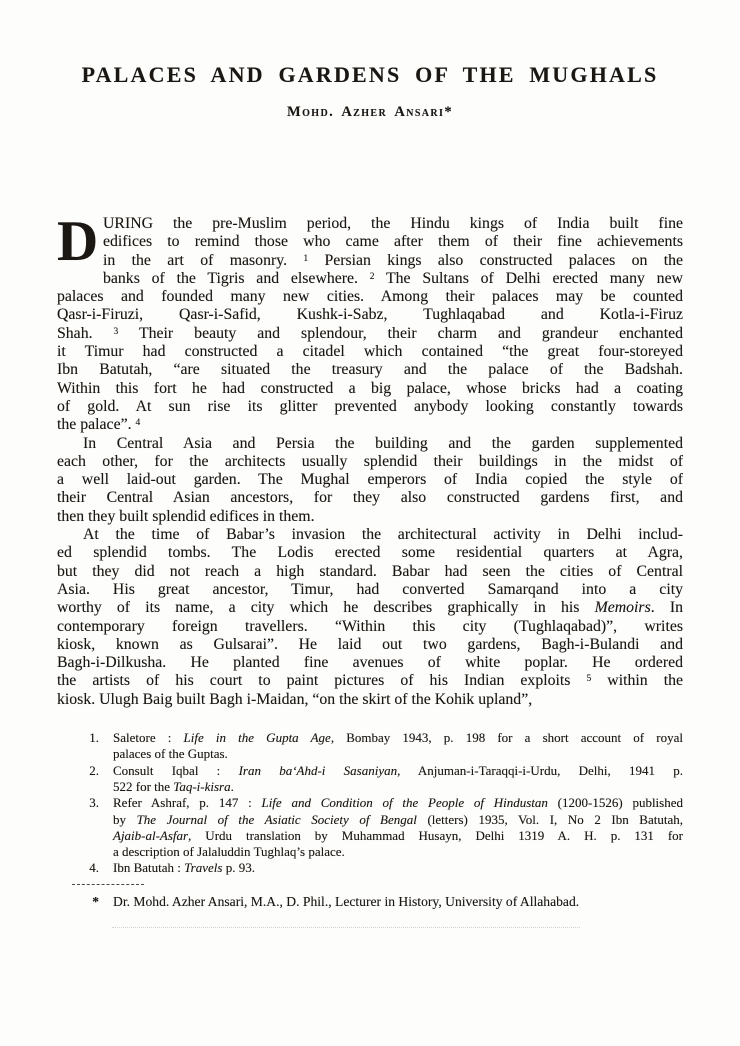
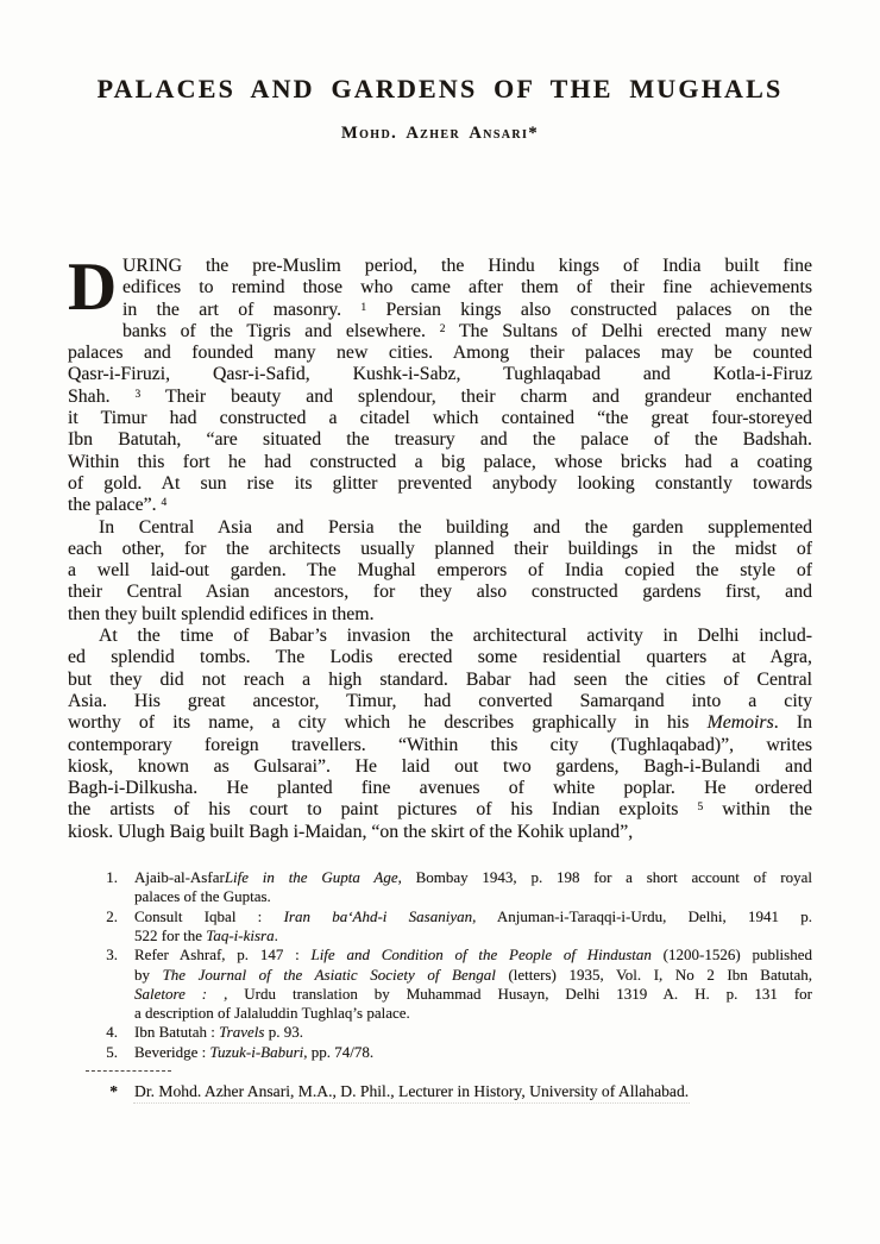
  PALACES AND GARDENS OF THE MUGHALS
  Mohd. Azher Ansari*
  D
  URING the pre-Muslim period, the Hindu kings of India built fine
  edifices to remind those who came after them of their fine achievements
  in the art of masonry. 1 Persian kings also constructed palaces on the
  banks of the Tigris and elsewhere. 2 The Sultans of Delhi erected many new
  palaces and founded many new cities. Among their palaces may be counted
  Qasr-i-Firuzi, Qasr-i-Safid, Kushk-i-Sabz, Tughlaqabad and Kotla-i-Firuz
  Shah. 3 Their beauty and splendour, their charm and grandeur enchanted
  it Timur had constructed a citadel which contained “the great four-storeyed
  Ibn Batutah, “are situated the treasury and the palace of the Badshah.
  Within this fort he had constructed a big palace, whose bricks had a coating
  of gold. At sun rise its glitter prevented anybody looking constantly towards
  the palace”. 4
  In Central Asia and Persia the building and the garden supplemented
- each other, for the architects usually splendid their buildings in the midst of
+ each other, for the architects usually planned their buildings in the midst of
  a well laid-out garden. The Mughal emperors of India copied the style of
  their Central Asian ancestors, for they also constructed gardens first, and
  then they built splendid edifices in them.
  At the time of Babar’s invasion the architectural activity in Delhi includ-
  ed splendid tombs. The Lodis erected some residential quarters at Agra,
  but they did not reach a high standard. Babar had seen the cities of Central
  Asia. His great ancestor, Timur, had converted Samarqand into a city
  worthy of its name, a city which he describes graphically in his Memoirs. In
  contemporary foreign travellers. “Within this city (Tughlaqabad)”, writes
  kiosk, known as Gulsarai”. He laid out two gardens, Bagh-i-Bulandi and
  Bagh-i-Dilkusha. He planted fine avenues of white poplar. He ordered
  the artists of his court to paint pictures of his Indian exploits 5 within the
  kiosk. Ulugh Baig built Bagh i-Maidan, “on the skirt of the Kohik upland”,
  1.
- Saletore : Life in the Gupta Age, Bombay 1943, p. 198 for a short account of royal
+ Ajaib-al-AsfarLife in the Gupta Age, Bombay 1943, p. 198 for a short account of royal
  palaces of the Guptas.
  2.
  Consult Iqbal : Iran ba‘Ahd-i Sasaniyan, Anjuman-i-Taraqqi-i-Urdu, Delhi, 1941 p.
  522 for the Taq-i-kisra.
  3.
  Refer Ashraf, p. 147 : Life and Condition of the People of Hindustan (1200-1526) published
  by The Journal of the Asiatic Society of Bengal (letters) 1935, Vol. I, No 2 Ibn Batutah,
- Ajaib-al-Asfar, Urdu translation by Muhammad Husayn, Delhi 1319 A. H. p. 131 for
+ Saletore : , Urdu translation by Muhammad Husayn, Delhi 1319 A. H. p. 131 for
  a description of Jalaluddin Tughlaq’s palace.
  4.
  Ibn Batutah : Travels p. 93.
+ 5.
+ Beveridge : Tuzuk-i-Baburi, pp. 74/78.
  *
  Dr. Mohd. Azher Ansari, M.A., D. Phil., Lecturer in History, University of Allahabad.
